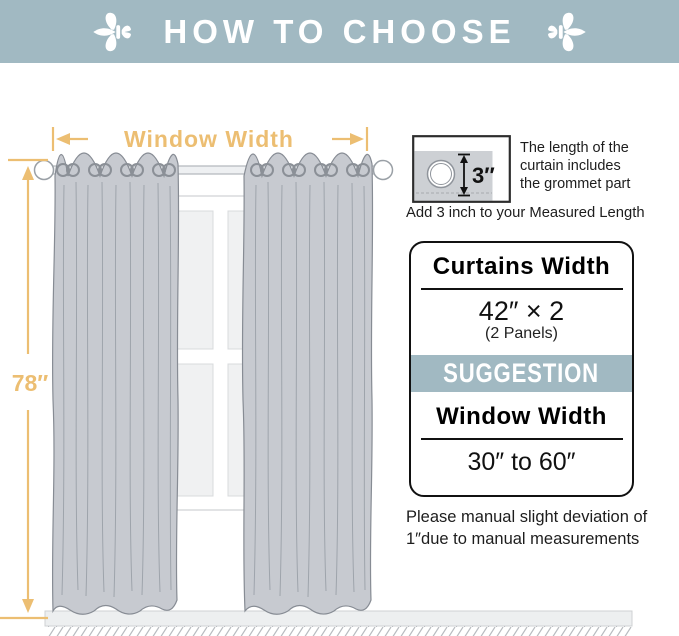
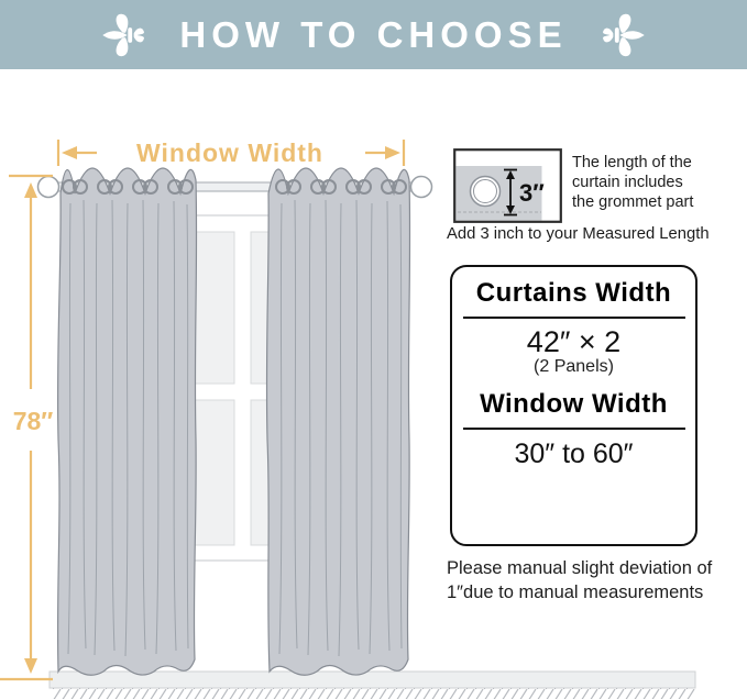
  Window Width
  78″
  HOW TO CHOOSE
  3″
  The length of the
  curtain includes
  the grommet part
  Add 3 inch to your Measured Length
  Curtains Width
  42″ × 2
  (2 Panels)
- SUGGESTION
  Window Width
  30″ to 60″
  Please manual slight deviation of
  1″due to manual measurements
